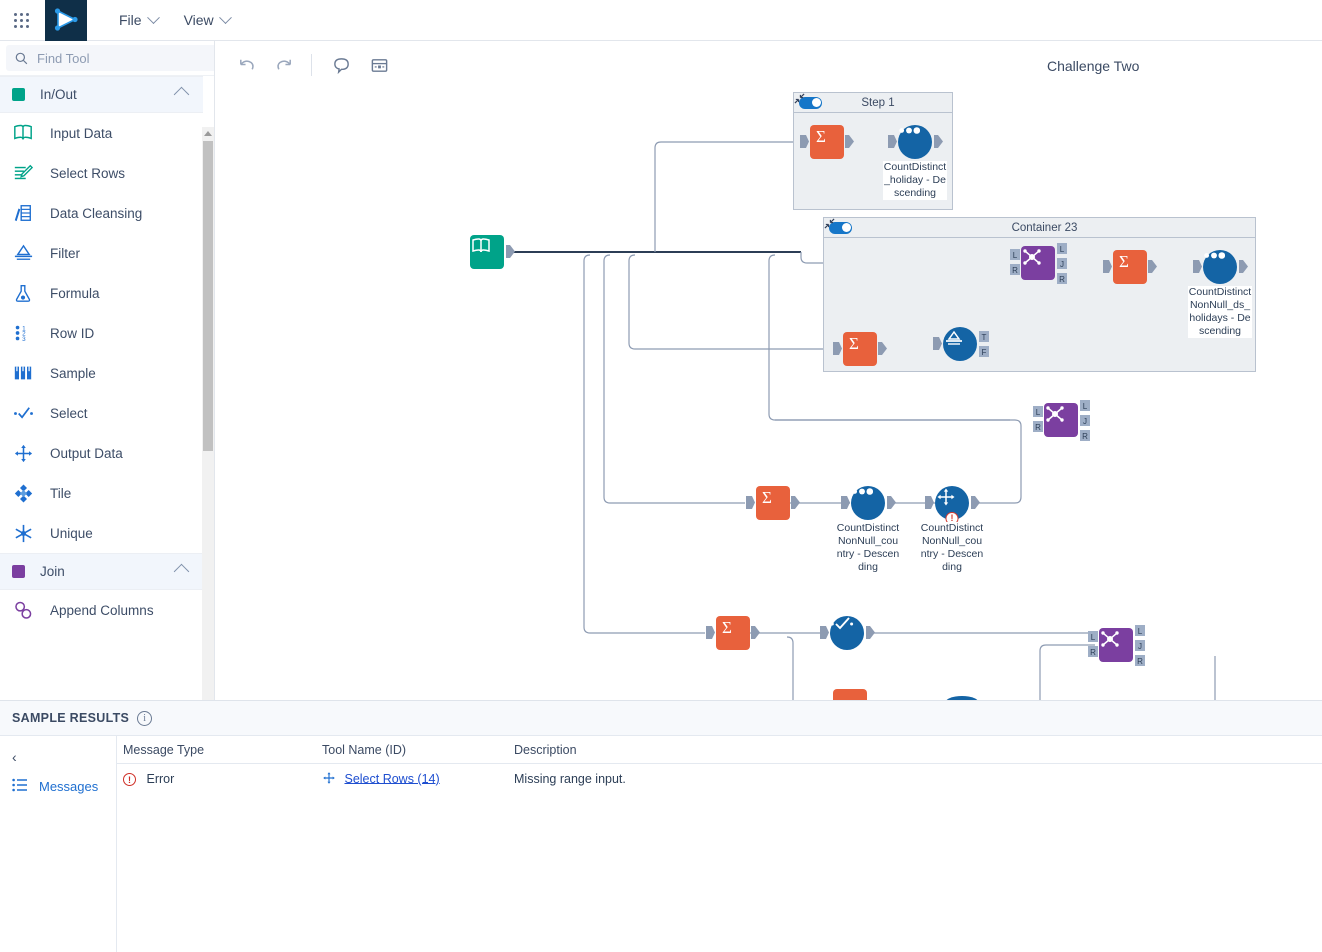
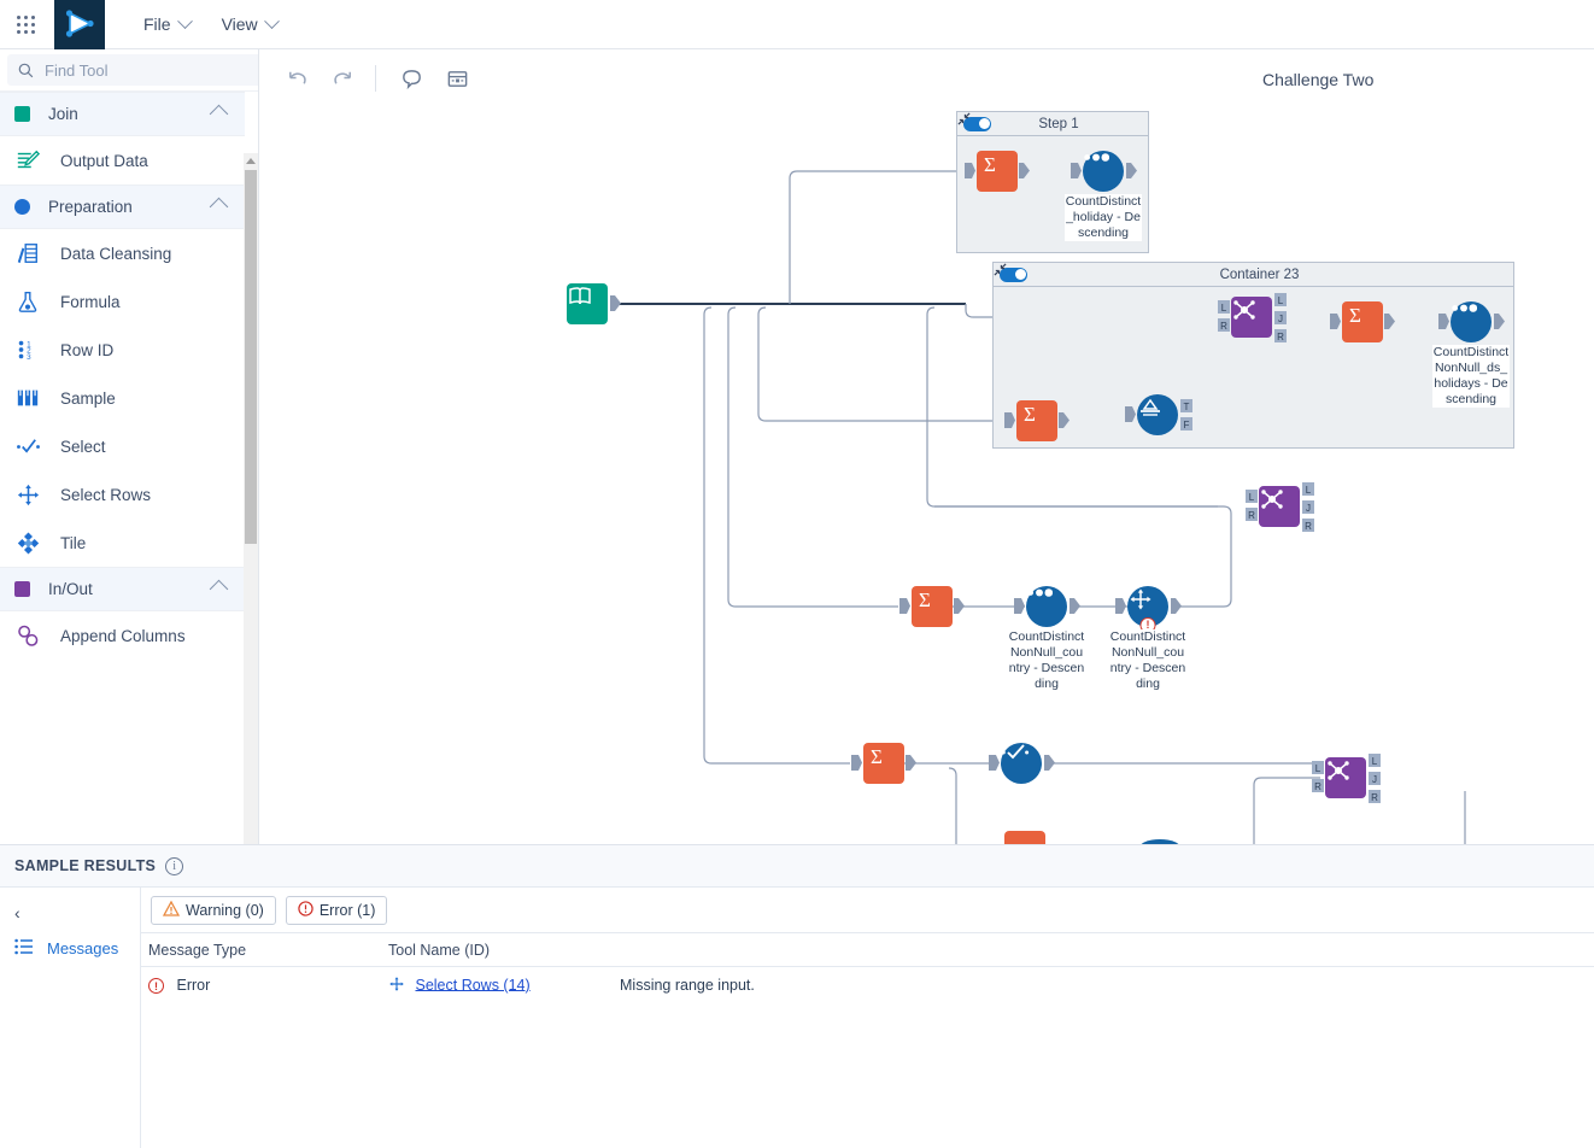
  File
  View
  Find Tool
- In/Out
+ Join
- Input Data
- Select Rows
+ Output Data
+ Preparation
  Data Cleansing
- Filter
  Formula
  Row ID
  Sample
  Select
- Output Data
+ Select Rows
  Tile
- Unique
- Join
+ In/Out
  Append Columns
  Challenge Two
  Step 1
  Σ
  CountDistinct_holiday - Descending
  Container 23
  L
  R
  L
  J
  R
  Σ
  CountDistinctNonNull_ds_holidays - Descending
  Σ
  T
  F
  L
  R
  L
  J
  R
  Σ
  CountDistinctNonNull_country - Descending
  !
  CountDistinctNonNull_country - Descending
  Σ
  L
  R
  L
  J
  R
  SAMPLE RESULTS
  i
  ‹
  Messages
+ Warning (0)
+ Error (1)
  Message Type
  Tool Name (ID)
- Description
  ! Error
  Select Rows (14)
  Missing range input.
